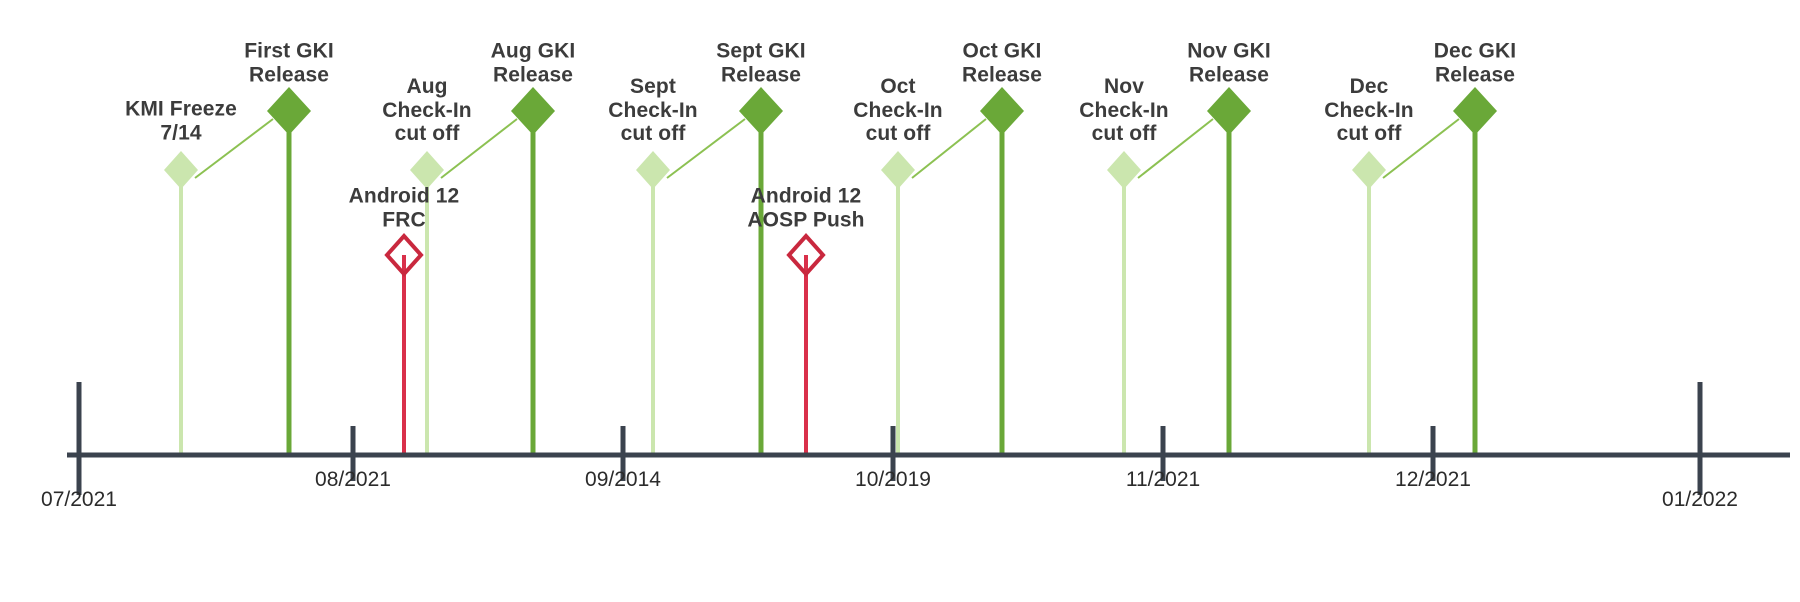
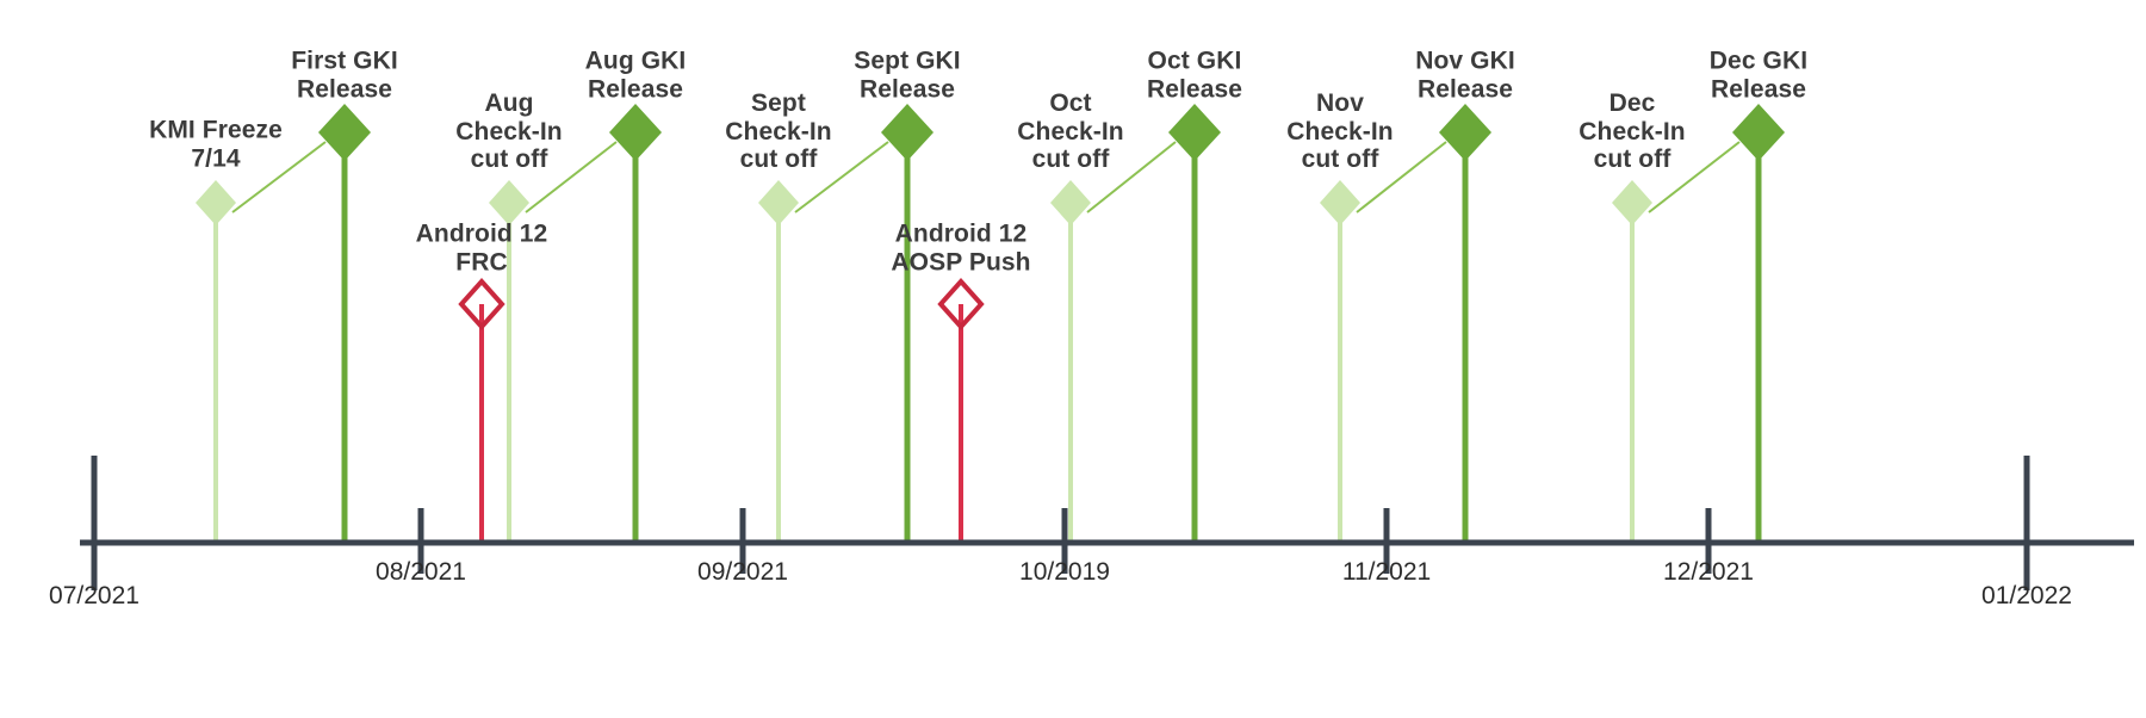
  KMI Freeze
  7/14
  First GKI
  Release
  Aug
  Check-In
  cut off
  Aug GKI
  Release
  Android 12
  FRC
  Sept
  Check-In
  cut off
  Sept GKI
  Release
  Android 12
  AOSP Push
  Oct
  Check-In
  cut off
  Oct GKI
  Release
  Nov
  Check-In
  cut off
  Nov GKI
  Release
  Dec
  Check-In
  cut off
  Dec GKI
  Release
  07/2021
  08/2021
- 09/2014
+ 09/2021
  10/2019
  11/2021
  12/2021
  01/2022
